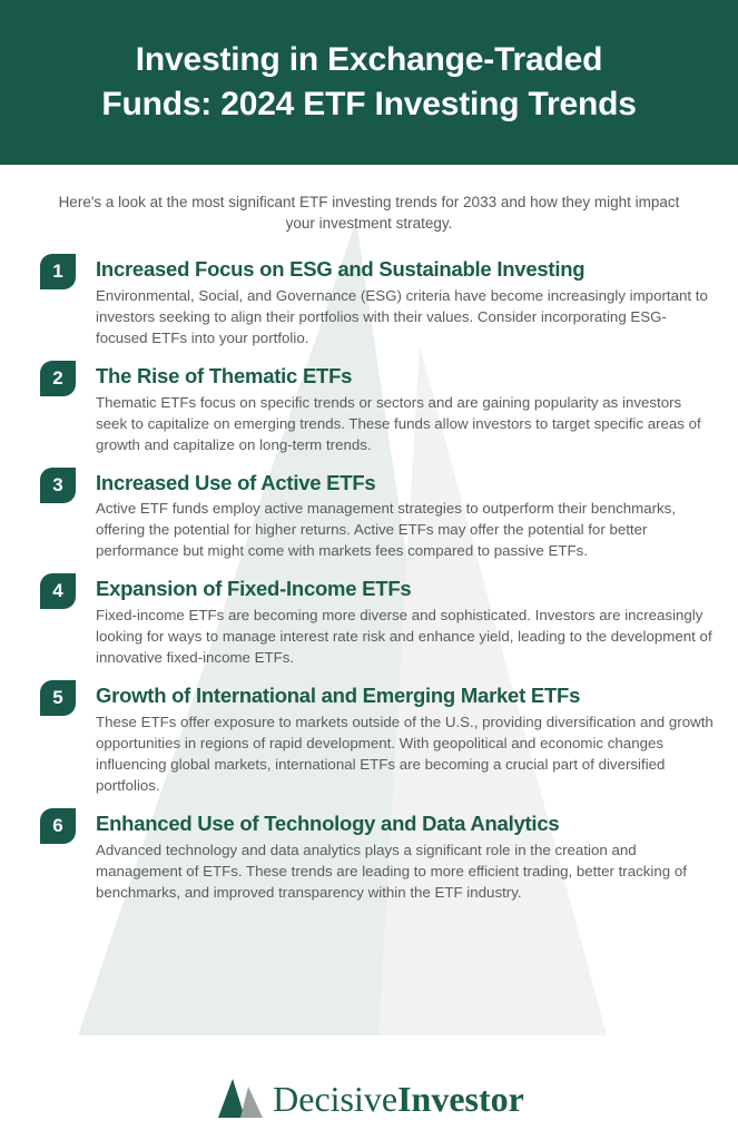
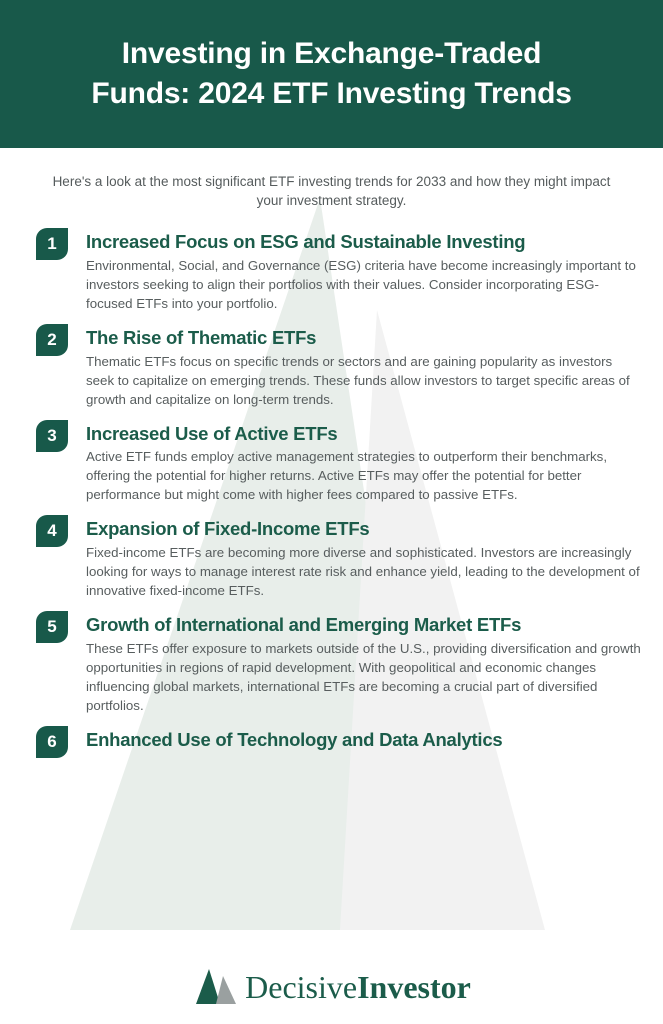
  Investing in Exchange-Traded
  Funds: 2024 ETF Investing Trends
  Here's a look at the most significant ETF investing trends for 2033 and how they might impact your investment strategy.
  1
  Increased Focus on ESG and Sustainable Investing
  Environmental, Social, and Governance (ESG) criteria have become increasingly important to investors seeking to align their portfolios with their values. Consider incorporating ESG-focused ETFs into your portfolio.
  2
  The Rise of Thematic ETFs
  Thematic ETFs focus on specific trends or sectors and are gaining popularity as investors seek to capitalize on emerging trends. These funds allow investors to target specific areas of growth and capitalize on long-term trends.
  3
  Increased Use of Active ETFs
- Active ETF funds employ active management strategies to outperform their benchmarks, offering the potential for higher returns. Active ETFs may offer the potential for better performance but might come with markets fees compared to passive ETFs.
+ Active ETF funds employ active management strategies to outperform their benchmarks, offering the potential for higher returns. Active ETFs may offer the potential for better performance but might come with higher fees compared to passive ETFs.
  4
  Expansion of Fixed-Income ETFs
  Fixed-income ETFs are becoming more diverse and sophisticated. Investors are increasingly looking for ways to manage interest rate risk and enhance yield, leading to the development of innovative fixed-income ETFs.
  5
  Growth of International and Emerging Market ETFs
  These ETFs offer exposure to markets outside of the U.S., providing diversification and growth opportunities in regions of rapid development. With geopolitical and economic changes influencing global markets, international ETFs are becoming a crucial part of diversified portfolios.
  6
  Enhanced Use of Technology and Data Analytics
- Advanced technology and data analytics plays a significant role in the creation and management of ETFs. These trends are leading to more efficient trading, better tracking of benchmarks, and improved transparency within the ETF industry.
  DecisiveInvestor
